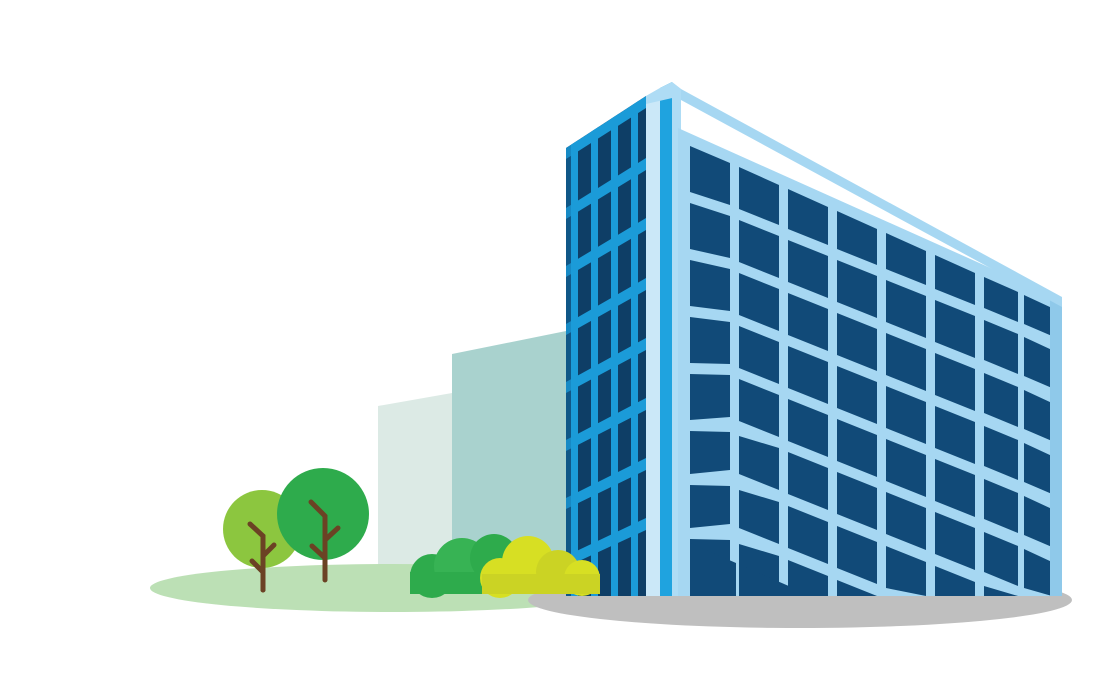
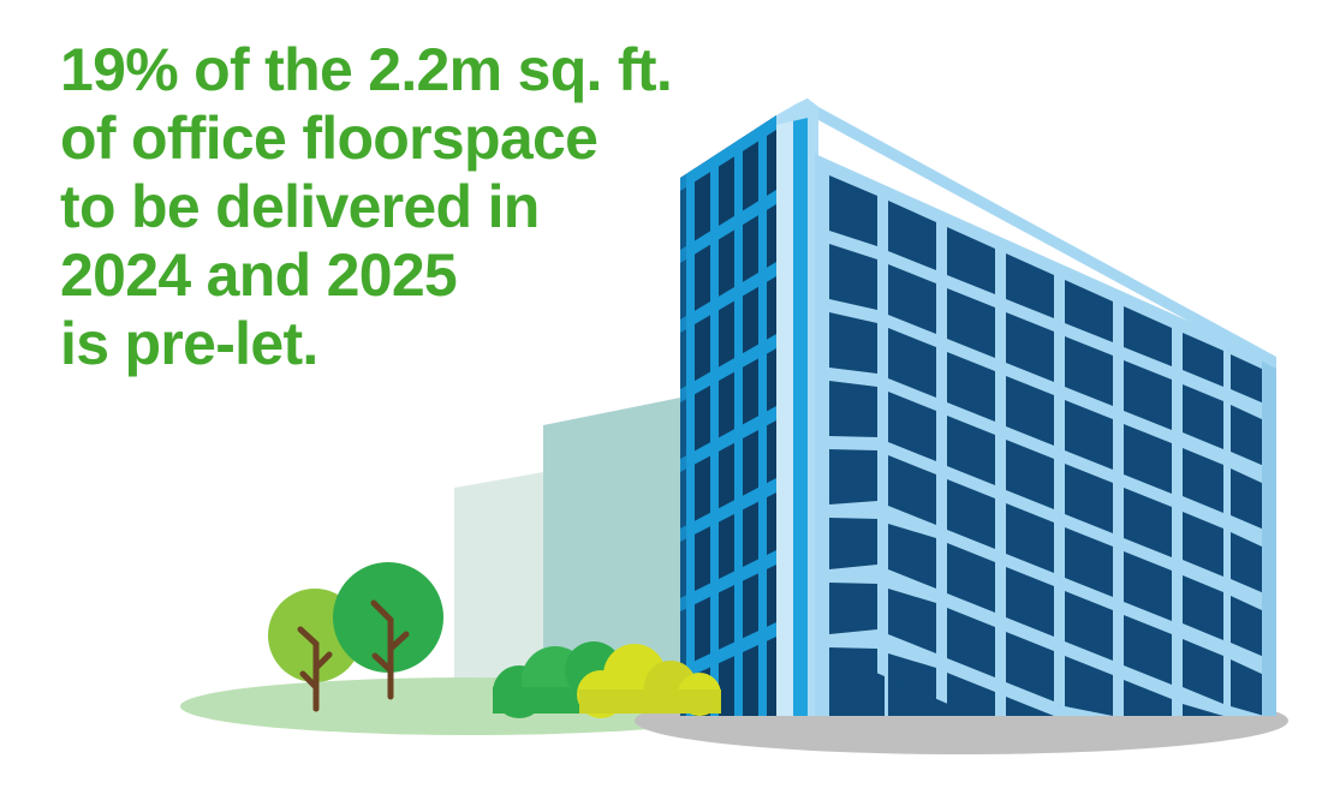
+ 19% of the 2.2m sq. ft.
+ of office floorspace
+ to be delivered in
+ 2024 and 2025
+ is pre-let.
